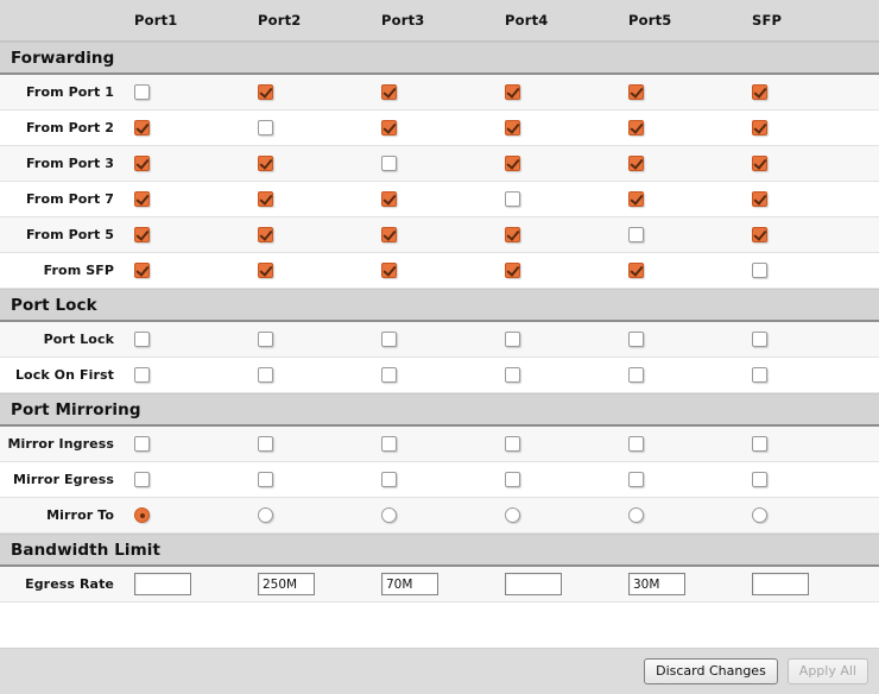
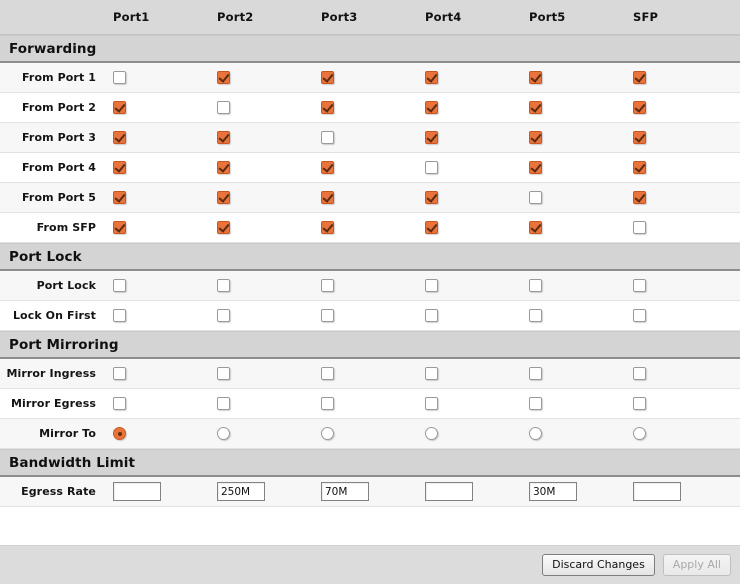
  Port1
  Port2
  Port3
  Port4
  Port5
  SFP
  Forwarding
  From Port 1
  From Port 2
  From Port 3
- From Port 7
+ From Port 4
  From Port 5
  From SFP
  Port Lock
  Port Lock
  Lock On First
  Port Mirroring
  Mirror Ingress
  Mirror Egress
  Mirror To
  Bandwidth Limit
  Egress Rate
  250M
  70M
  30M
  Discard Changes
  Apply All
